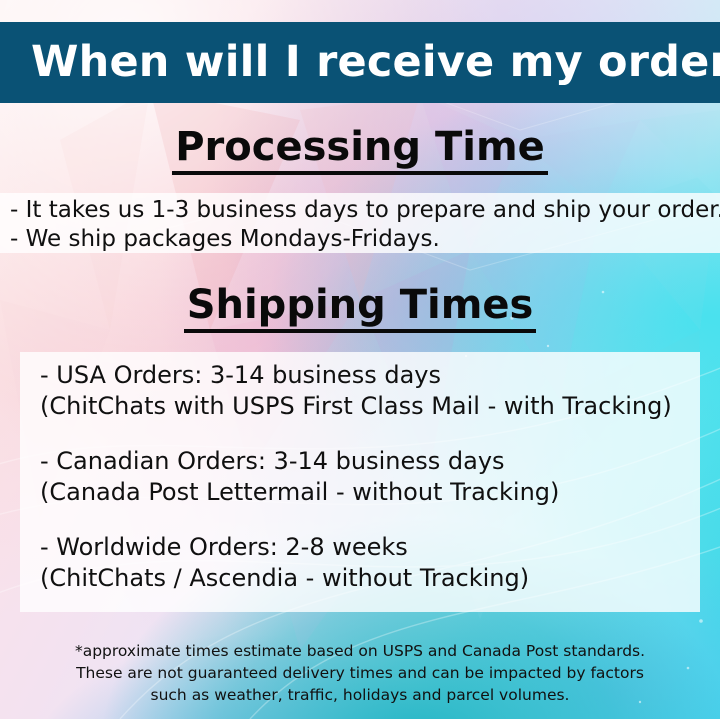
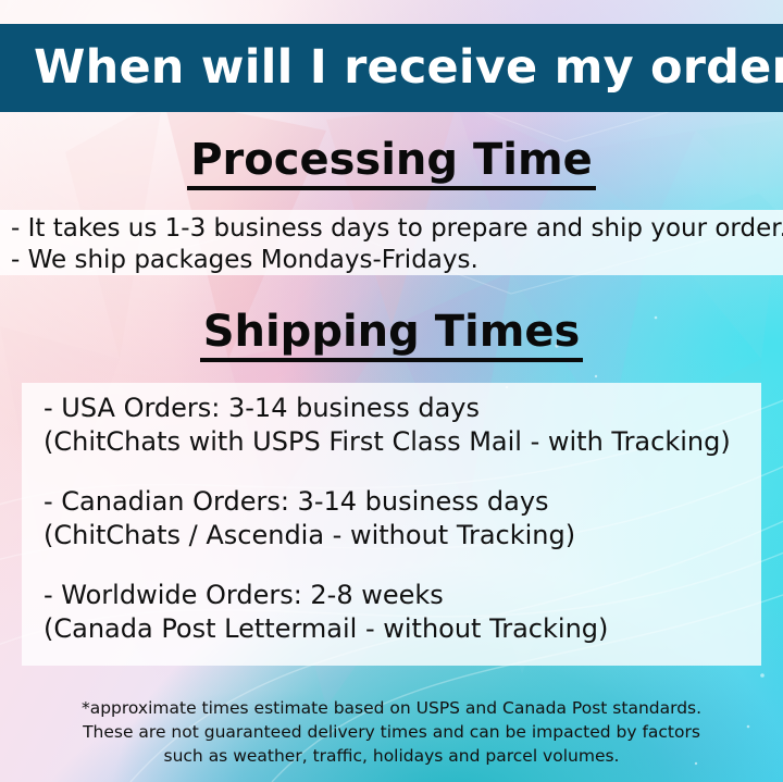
  When will I receive my orde
  Processing Time
  - It takes us 1-3 business days to prepare and ship your order
  - We ship packages Mondays-Fridays.
  Shipping Times
  - USA Orders: 3-14 business days
  (ChitChats with USPS First Class Mail - with Tracking)
  - Canadian Orders: 3-14 business days
- (Canada Post Lettermail - without Tracking)
+ (ChitChats / Ascendia - without Tracking)
  - Worldwide Orders: 2-8 weeks
- (ChitChats / Ascendia - without Tracking)
+ (Canada Post Lettermail - without Tracking)
  *approximate times estimate based on USPS and Canada Post standards.
  These are not guaranteed delivery times and can be impacted by factors
  such as weather, traffic, holidays and parcel volumes.
